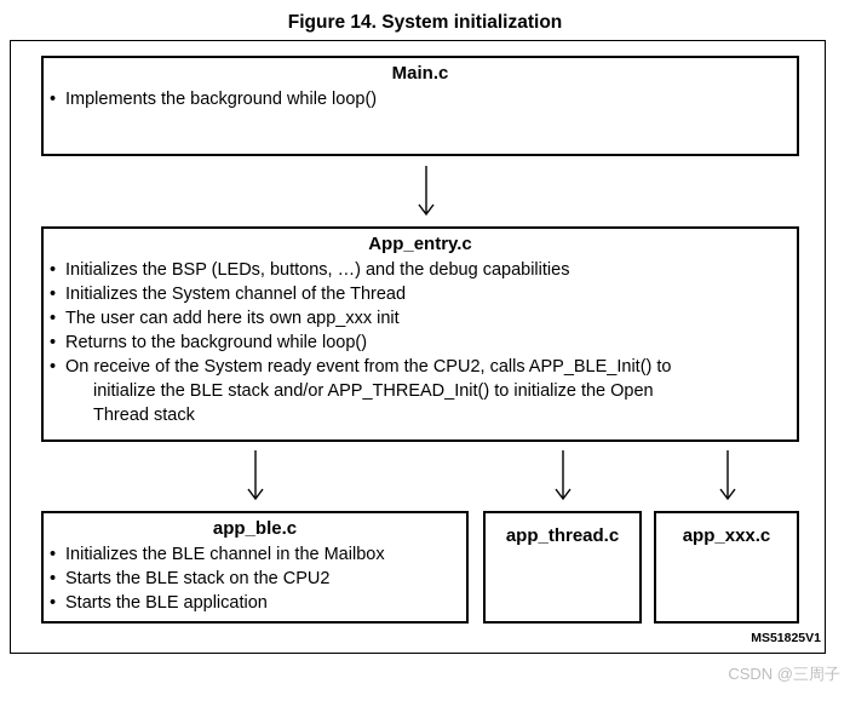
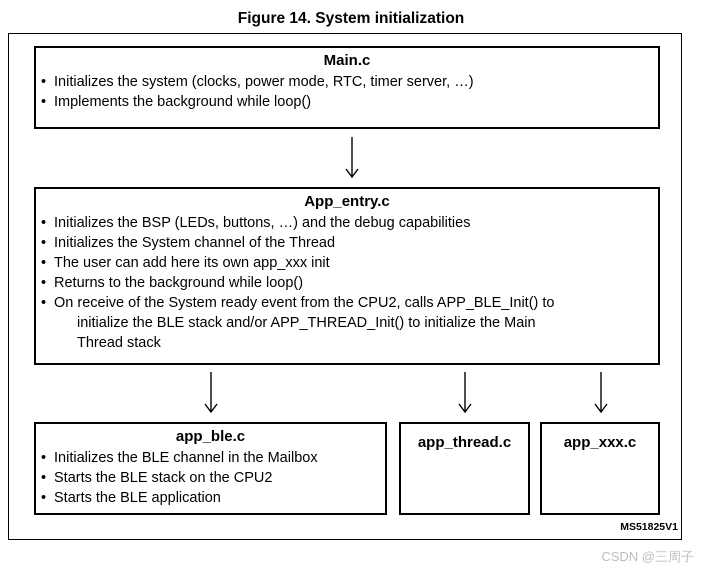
  Figure 14. System initialization
  Main.c
+ Initializes the system (clocks, power mode, RTC, timer server, …)
  Implements the background while loop()
  App_entry.c
  Initializes the BSP (LEDs, buttons, …) and the debug capabilities
  Initializes the System channel of the Thread
  The user can add here its own app_xxx init
  Returns to the background while loop()
  On receive of the System ready event from the CPU2, calls APP_BLE_Init() to
- initialize the BLE stack and/or APP_THREAD_Init() to initialize the Open
+ initialize the BLE stack and/or APP_THREAD_Init() to initialize the Main
  Thread stack
  app_ble.c
  Initializes the BLE channel in the Mailbox
  Starts the BLE stack on the CPU2
  Starts the BLE application
  app_thread.c
  app_xxx.c
  MS51825V1
  CSDN @三周子
